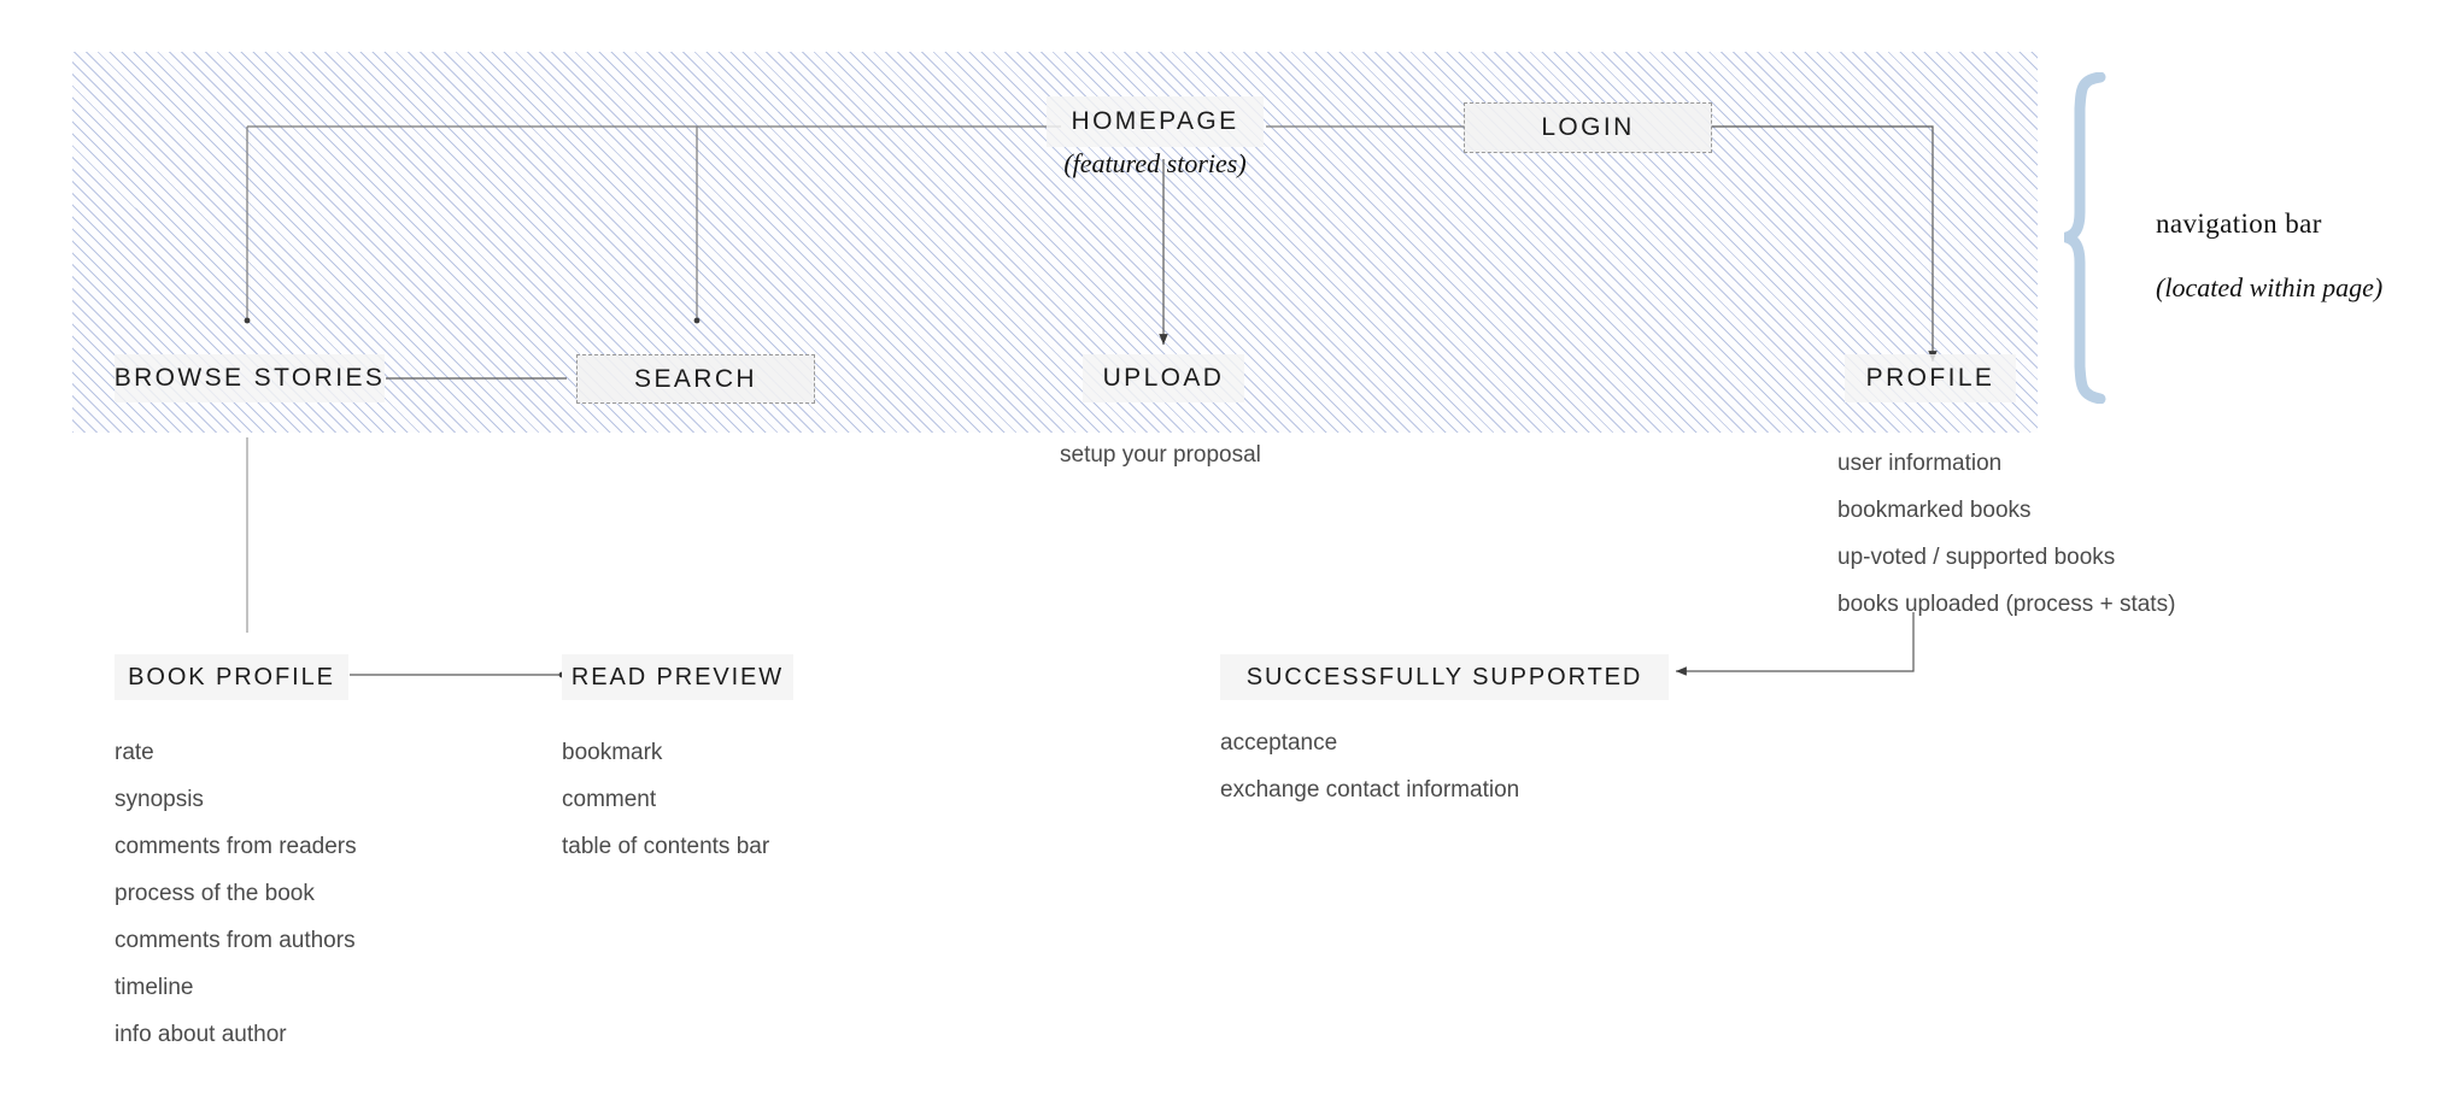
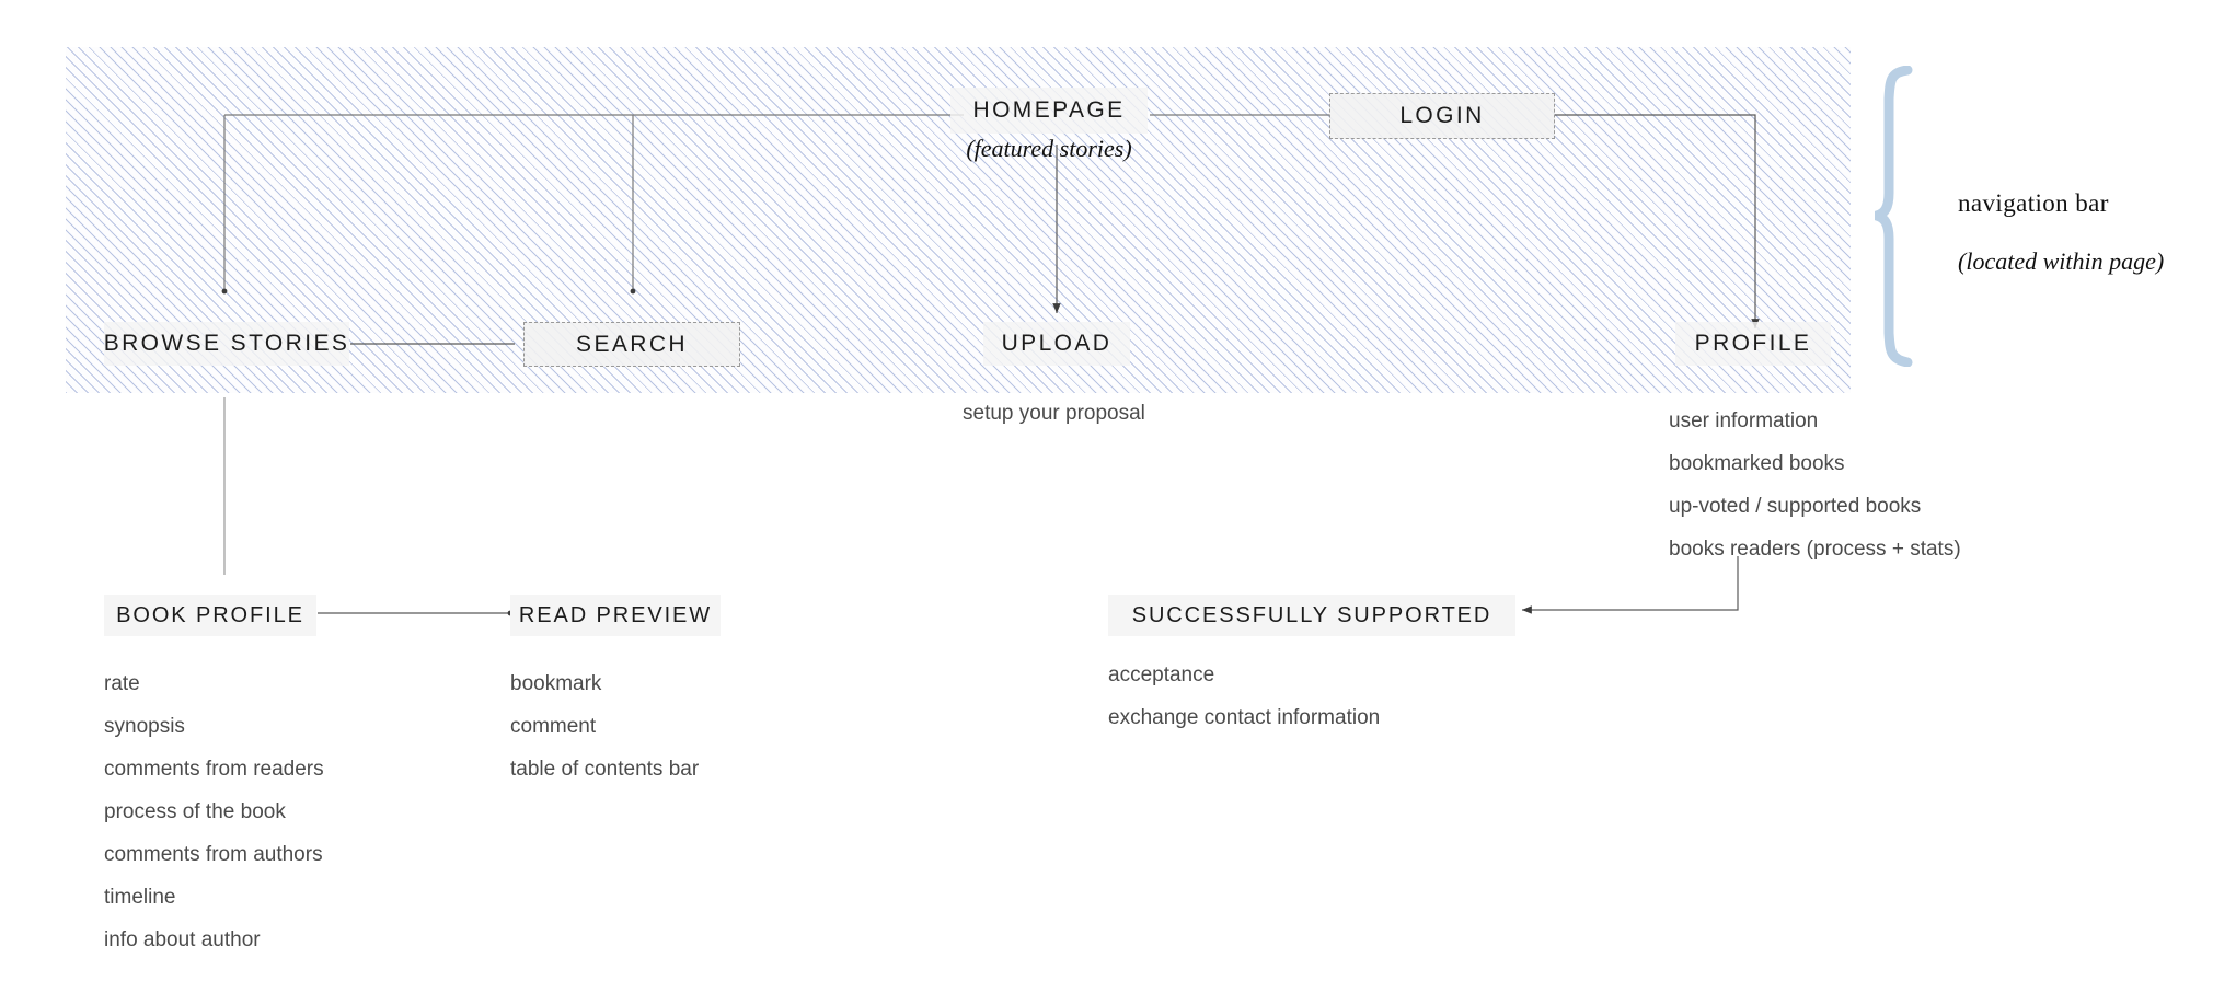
  HOMEPAGE
  (featured stories)
  LOGIN
  BROWSE STORIES
  SEARCH
  UPLOAD
  PROFILE
  navigation bar
  (located within page)
  setup your proposal
  user information
  bookmarked books
  up-voted / supported books
- books uploaded (process + stats)
+ books readers (process + stats)
  BOOK PROFILE
  READ PREVIEW
  SUCCESSFULLY SUPPORTED
  rate
  synopsis
  comments from readers
  process of the book
  comments from authors
  timeline
  info about author
  bookmark
  comment
  table of contents bar
  acceptance
  exchange contact information
